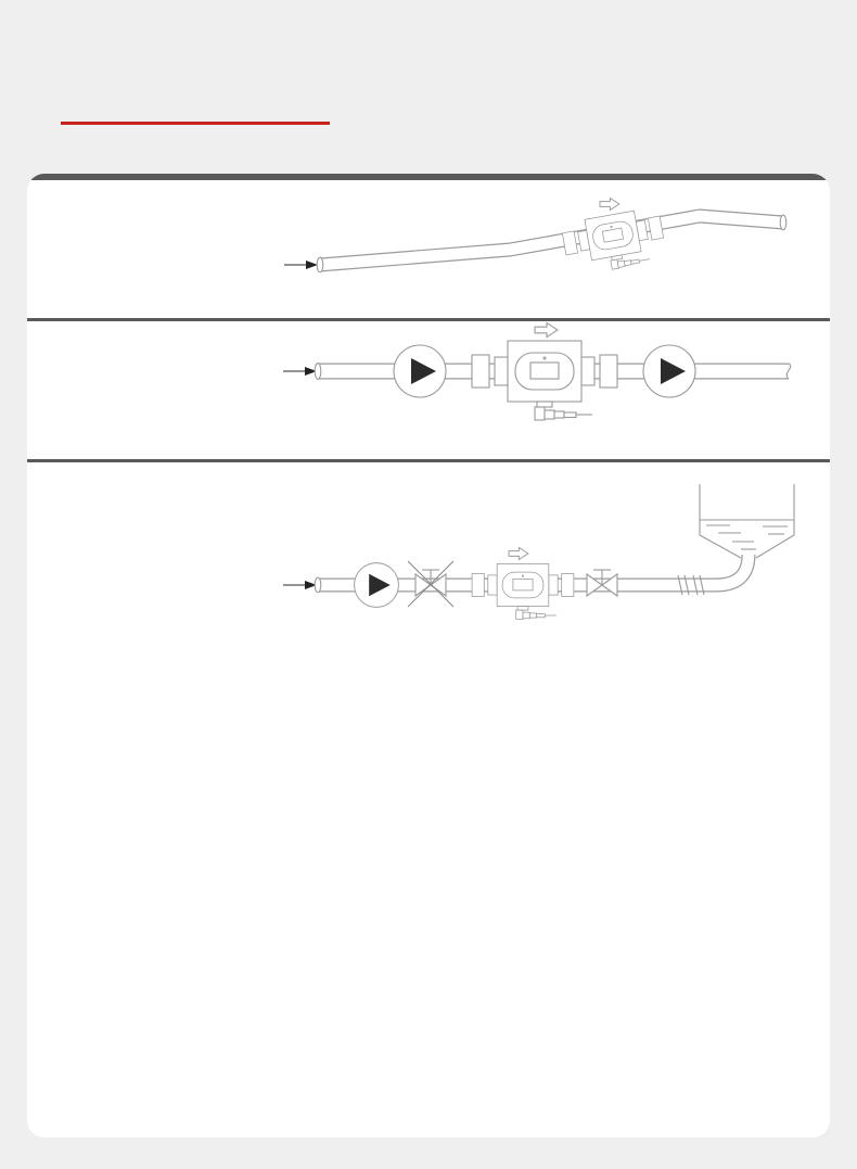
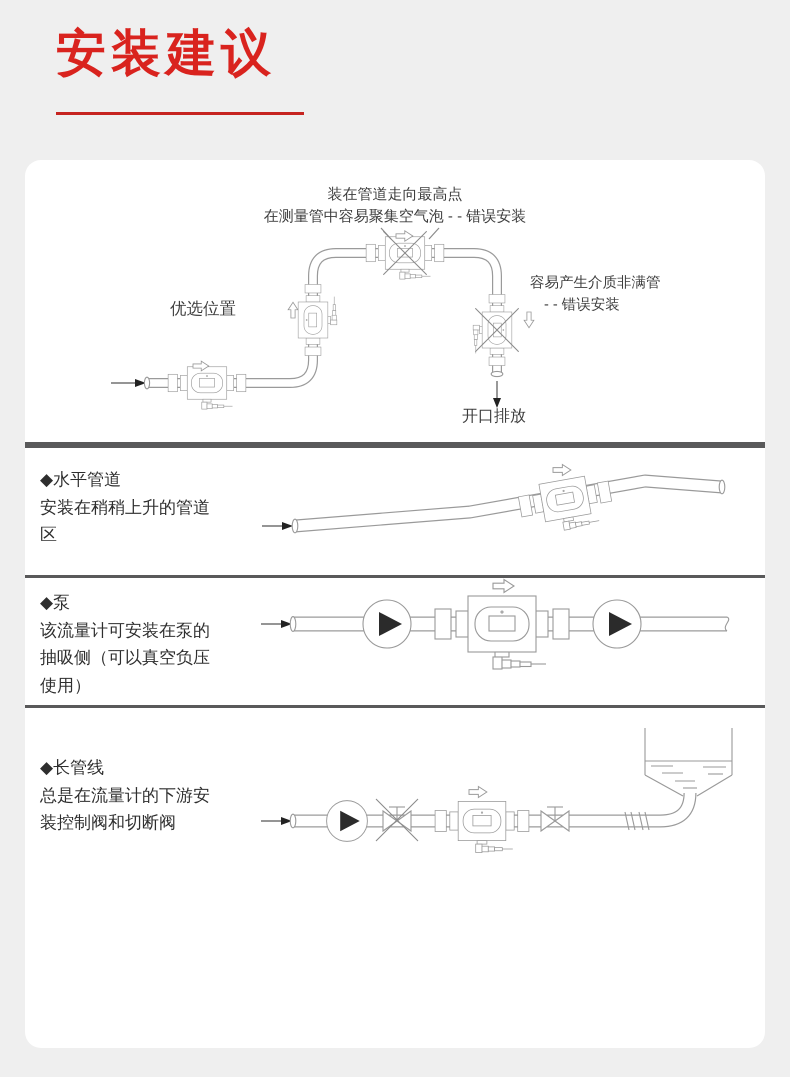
+ 安装建议
+ 装在管道走向最高点
+ 在测量管中容易聚集空气泡 - - 错误安装
+ 容易产生介质非满管
+ - - 错误安装
+ 优选位置
+ 开口排放
+ ◆水平管道
+ 安装在稍稍上升的管道区
+ ◆泵
+ 该流量计可安装在泵的抽吸侧（可以真空负压使用）
+ ◆长管线
+ 总是在流量计的下游安装控制阀和切断阀
